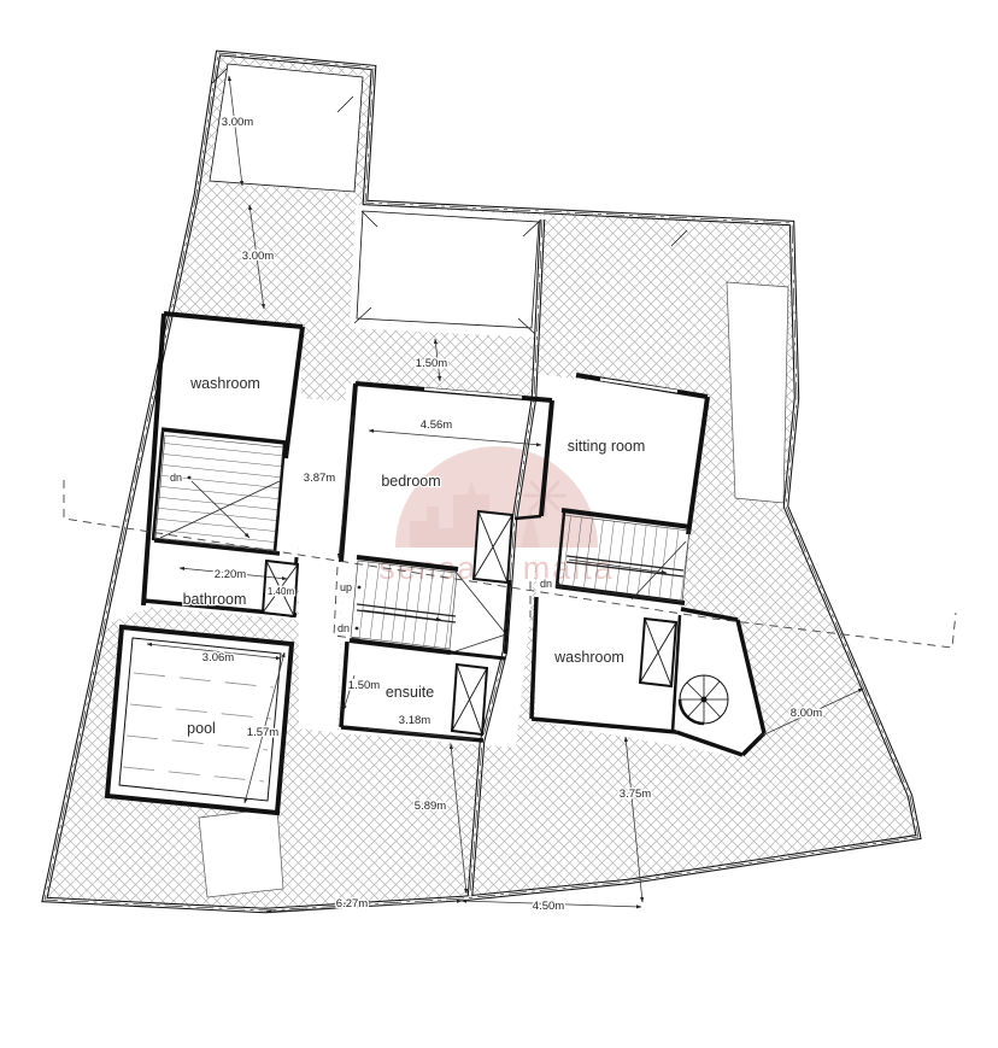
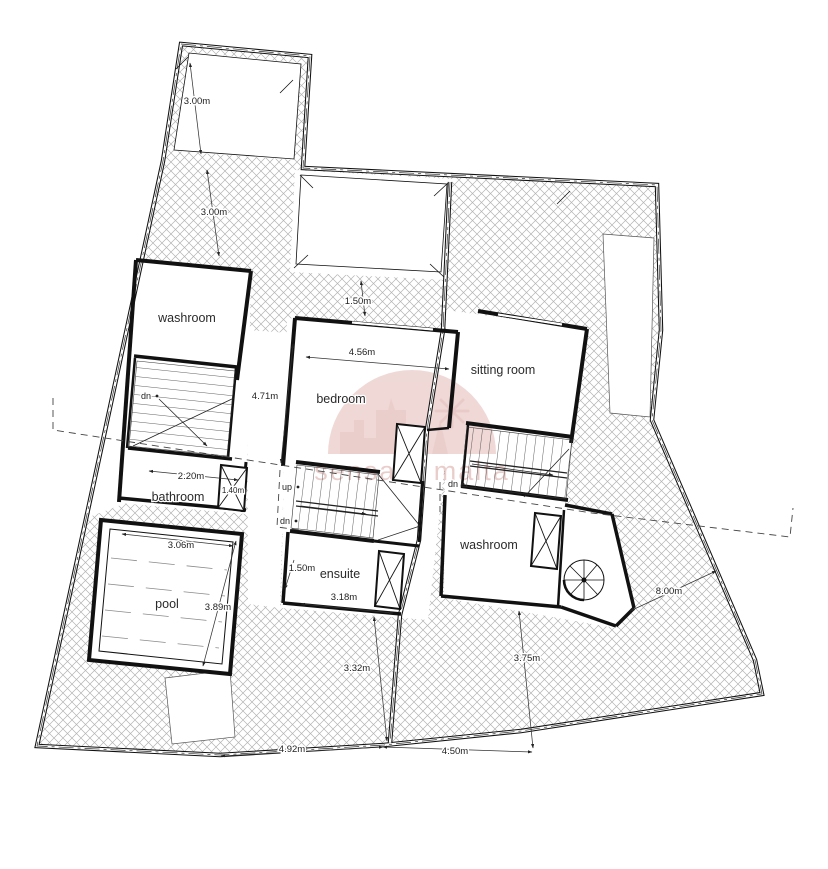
  3.00m
  3.00m
  1.50m
  4.56m
- 3.87m
+ 4.71m
  2.20m
  1.40m
  1.50m
  3.18m
  3.06m
- 1.57m
+ 3.89m
- 5.89m
+ 3.32m
  3.75m
  8.00m
- 6.27m
+ 4.92m
  4.50m
  washroom
  bathroom
  pool
  bedroom
  ensuite
  sitting room
  washroom
  dn
  up
  dn
  dn
